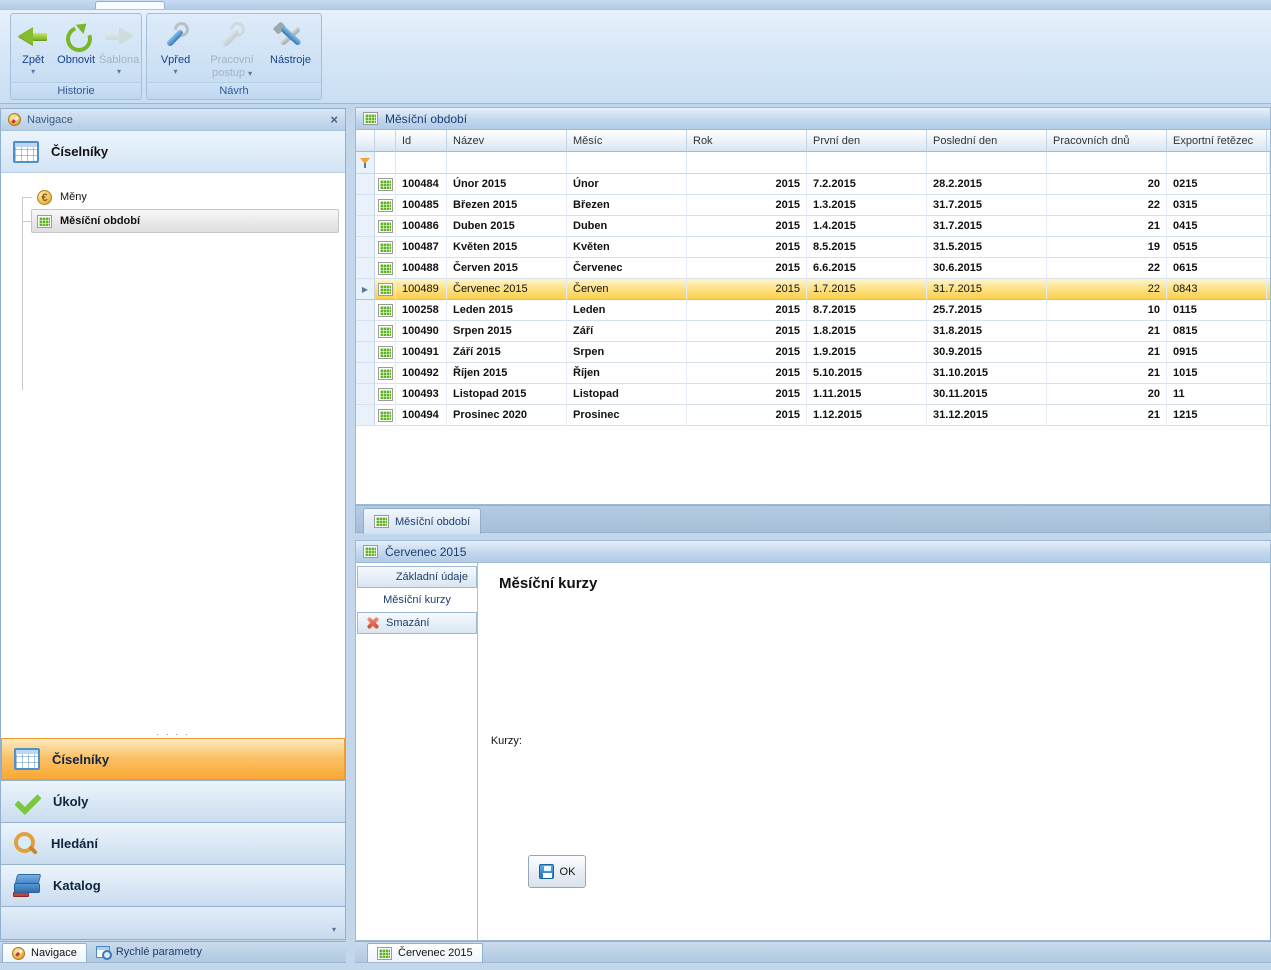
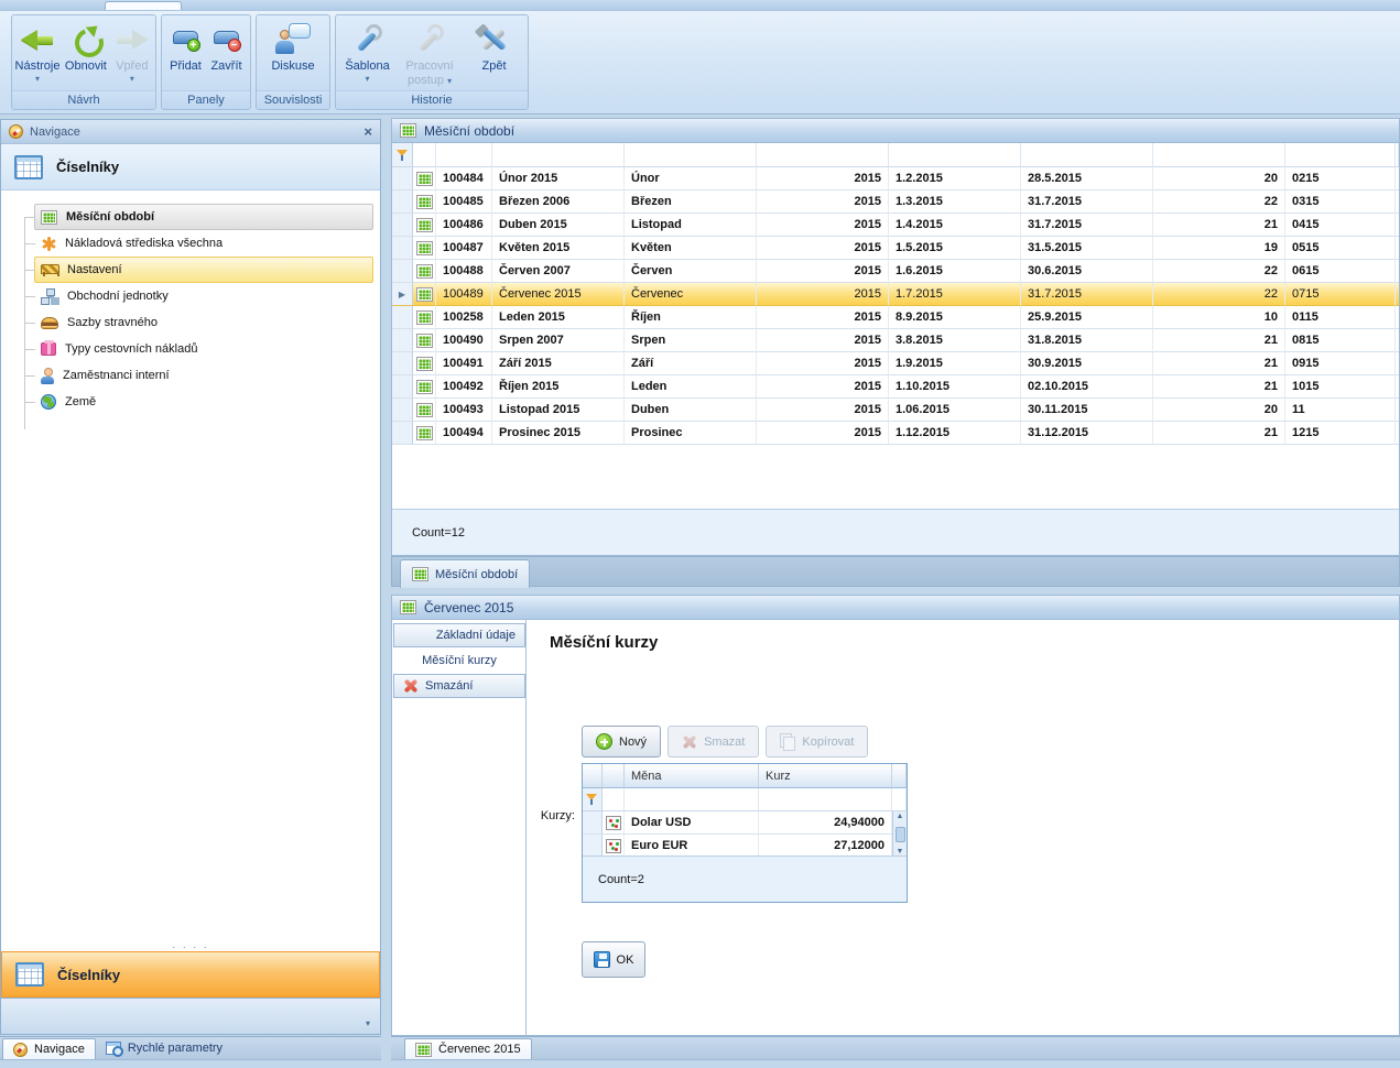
- Zpět
+ Nástroje
  ▾
  Obnovit
- Šablona
+ Vpřed
  ▾
- Historie
+ Návrh
+ +
+ Přidat
+ −
+ Zavřít
+ Panely
+ Diskuse
+ Souvislosti
- Vpřed
+ Šablona
  ▾
  Pracovní postup ▾
- Nástroje
+ Zpět
- Návrh
+ Historie
  Navigace
  ×
  Číselníky
- Měny
  Měsíční období
+ Nákladová střediska všechna
+ Nastavení
+ Obchodní jednotky
+ Sazby stravného
+ Typy cestovních nákladů
+ Zaměstnanci interní
+ Země
  · · · ·
  Číselníky
- Úkoly
- Hledání
- Katalog
  ▾
  Navigace
  Rychlé parametry
  Měsíční období
- Id
- Název
- Měsíc
- Rok
- První den
- Poslední den
- Pracovních dnů
- Exportní řetězec
  100484
  Únor 2015
  Únor
  2015
- 7.2.2015
+ 1.2.2015
- 28.2.2015
+ 28.5.2015
  20
  0215
  100485
- Březen 2015
+ Březen 2006
  Březen
  2015
  1.3.2015
  31.7.2015
  22
  0315
  100486
  Duben 2015
- Duben
+ Listopad
  2015
  1.4.2015
  31.7.2015
  21
  0415
  100487
  Květen 2015
  Květen
  2015
- 8.5.2015
+ 1.5.2015
  31.5.2015
  19
  0515
  100488
- Červen 2015
+ Červen 2007
- Červenec
+ Červen
  2015
- 6.6.2015
+ 1.6.2015
  30.6.2015
  22
  0615
  ▶
  100489
  Červenec 2015
- Červen
+ Červenec
  2015
  1.7.2015
  31.7.2015
  22
- 0843
+ 0715
  100258
  Leden 2015
- Leden
+ Říjen
  2015
- 8.7.2015
+ 8.9.2015
- 25.7.2015
+ 25.9.2015
  10
  0115
  100490
- Srpen 2015
+ Srpen 2007
- Září
+ Srpen
  2015
- 1.8.2015
+ 3.8.2015
  31.8.2015
  21
  0815
  100491
  Září 2015
- Srpen
+ Září
  2015
  1.9.2015
  30.9.2015
  21
  0915
  100492
  Říjen 2015
- Říjen
+ Leden
  2015
- 5.10.2015
+ 1.10.2015
- 31.10.2015
+ 02.10.2015
  21
  1015
  100493
  Listopad 2015
- Listopad
+ Duben
  2015
- 1.11.2015
+ 1.06.2015
  30.11.2015
  20
  11
  100494
- Prosinec 2020
+ Prosinec 2015
  Prosinec
  2015
  1.12.2015
  31.12.2015
  21
  1215
+ Count=12
  Měsíční období
  Červenec 2015
  Základní údaje
  Měsíční kurzy
  Smazání
  Měsíční kurzy
+ Nový
+ Smazat
+ Kopírovat
  Kurzy:
+ Měna
+ Kurz
+ Dolar USD
+ 24,94000
+ Euro EUR
+ 27,12000
+ Count=2
  OK
  Červenec 2015
